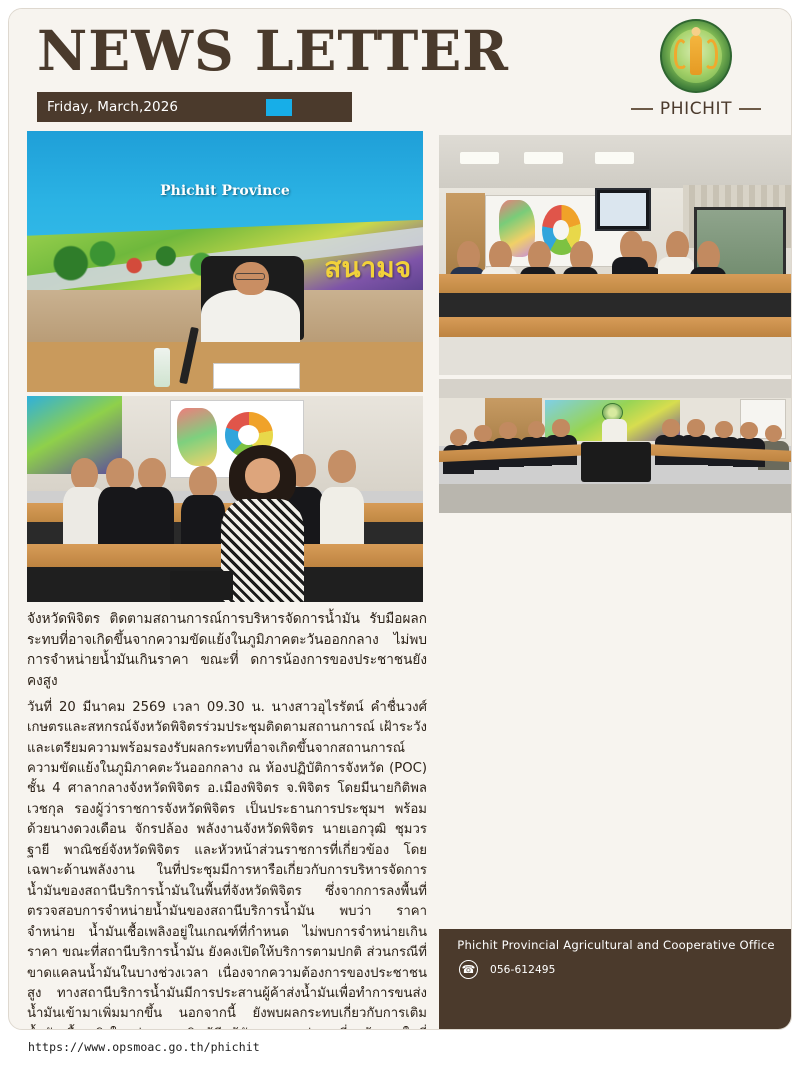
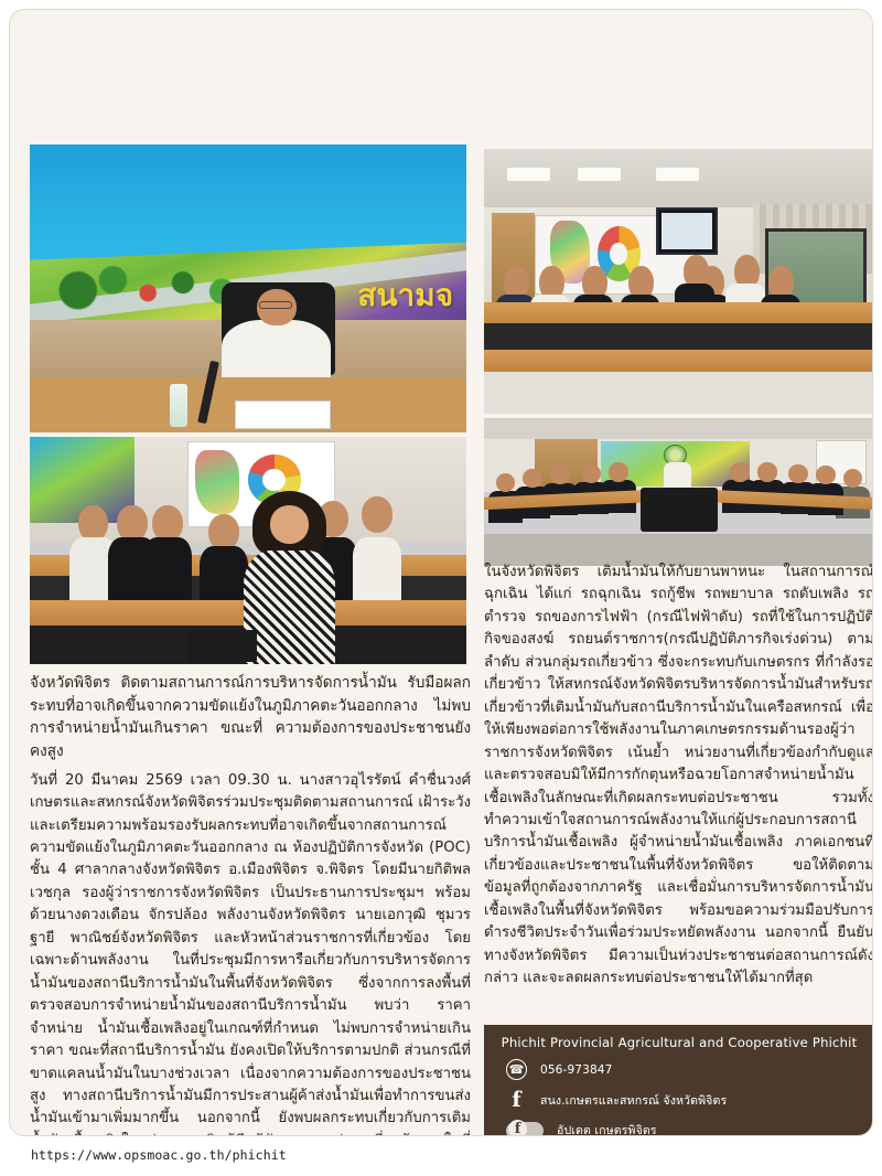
- NEWS LETTER
- Friday, March,2026
- PHICHIT
- Phichit Province
  สนามจ
- จังหวัดพิจิตร ติดตามสถานการณ์การบริหารจัดการน้ำมัน รับมือผลกระทบที่อาจเกิดขึ้นจากความขัดแย้งในภูมิภาคตะวันออกกลาง ไม่พบการจำหน่ายน้ำมันเกินราคา ขณะที่ ดการน้องการของประชาชนยังคงสูง
+ จังหวัดพิจิตร ติดตามสถานการณ์การบริหารจัดการน้ำมัน รับมือผลกระทบที่อาจเกิดขึ้นจากความขัดแย้งในภูมิภาคตะวันออกกลาง ไม่พบการจำหน่ายน้ำมันเกินราคา ขณะที่ ความต้องการของประชาชนยังคงสูง
  วันที่ 20 มีนาคม 2569 เวลา 09.30 น. นางสาวอุไรรัตน์ คำชื่นวงศ์ เกษตรและสหกรณ์จังหวัดพิจิตรร่วมประชุมติดตามสถานการณ์ เฝ้าระวัง และเตรียมความพร้อมรองรับผลกระทบที่อาจเกิดขึ้นจากสถานการณ์ความขัดแย้งในภูมิภาคตะวันออกกลาง ณ ห้องปฏิบัติการจังหวัด (POC) ชั้น 4 ศาลากลางจังหวัดพิจิตร อ.เมืองพิจิตร จ.พิจิตร โดยมีนายกิติพล เวชกุล รองผู้ว่าราชการจังหวัดพิจิตร เป็นประธานการประชุมฯ พร้อมด้วยนางดวงเดือน จักรปล้อง พลังงานจังหวัดพิจิตร นายเอกวุฒิ ชุมวรฐายี พาณิชย์จังหวัดพิจิตร และหัวหน้าส่วนราชการที่เกี่ยวข้อง โดยเฉพาะด้านพลังงาน ในที่ประชุมมีการหารือเกี่ยวกับการบริหารจัดการน้ำมันของสถานีบริการน้ำมันในพื้นที่จังหวัดพิจิตร ซึ่งจากการลงพื้นที่ตรวจสอบการจำหน่ายน้ำมันของสถานีบริการน้ำมัน พบว่า ราคาจำหน่าย น้ำมันเชื้อเพลิงอยู่ในเกณฑ์ที่กำหนด ไม่พบการจำหน่ายเกินราคา ขณะที่สถานีบริการน้ำมัน ยังคงเปิดให้บริการตามปกติ ส่วนกรณีที่ขาดแคลนน้ำมันในบางช่วงเวลา เนื่องจากความต้องการของประชาชนสูง ทางสถานีบริการน้ำมันมีการประสานผู้ค้าส่งน้ำมันเพื่อทำการขนส่งน้ำมันเข้ามาเพิ่มมากขึ้น นอกจากนี้ ยังพบผลกระทบเกี่ยวกับการเติม
+ ในจังหวัดพิจิตร เติมน้ำมันให้กับยานพาหนะ ในสถานการณ์ฉุกเฉิน ได้แก่ รถฉุกเฉิน รถกู้ชีพ รถพยาบาล รถดับเพลิง รถตำรวจ รถของการไฟฟ้า (กรณีไฟฟ้าดับ) รถที่ใช้ในการปฏิบัติกิจของสงฆ์ รถยนต์ราชการ(กรณีปฏิบัติภารกิจเร่งด่วน) ตามลำดับ ส่วนกลุ่มรถเกี่ยวข้าว ซึ่งจะกระทบกับเกษตรกร ที่กำลังรอเกี่ยวข้าว ให้สหกรณ์จังหวัดพิจิตรบริหารจัดการน้ำมันสำหรับรถเกี่ยวข้าวที่เติมน้ำมันกับสถานีบริการน้ำมันในเครือสหกรณ์ เพื่อให้เพียงพอต่อการใช้พลังงานในภาคเกษตรกรรมด้านรองผู้ว่าราชการจังหวัดพิจิตร เน้นย้ำ หน่วยงานที่เกี่ยวข้องกำกับดูแลและตรวจสอบมิให้มีการกักตุนหรือฉวยโอกาสจำหน่ายน้ำมันเชื้อเพลิงในลักษณะที่เกิดผลกระทบต่อประชาชน รวมทั้งทำความเข้าใจสถานการณ์พลังงานให้แก่ผู้ประกอบการสถานีบริการน้ำมันเชื้อเพลิง ผู้จำหน่ายน้ำมันเชื้อเพลิง ภาคเอกชนที่เกี่ยวข้องและประชาชนในพื้นที่จังหวัดพิจิตร ขอให้ติดตามข้อมูลที่ถูกต้องจากภาครัฐ และเชื่อมั่นการบริหารจัดการน้ำมันเชื้อเพลิงในพื้นที่จังหวัดพิจิตร พร้อมขอความร่วมมือปรับการดำรงชีวิตประจำวันเพื่อร่วมประหยัดพลังงาน นอกจากนี้ ยืนยันทางจังหวัดพิจิตร มีความเป็นห่วงประชาชนต่อสถานการณ์ดังกล่าว และจะลดผลกระทบต่อประชาชนให้ได้มากที่สุด
- Phichit Provincial Agricultural and Cooperative Office
+ Phichit Provincial Agricultural and Cooperative Phichit
  ☎
- 056-612495
+ 056-973847
+ f
+ สนง.เกษตรและสหกรณ์ จังหวัดพิจิตร
+ อัปเดต เกษตรพิจิตร
  https://www.opsmoac.go.th/phichit
